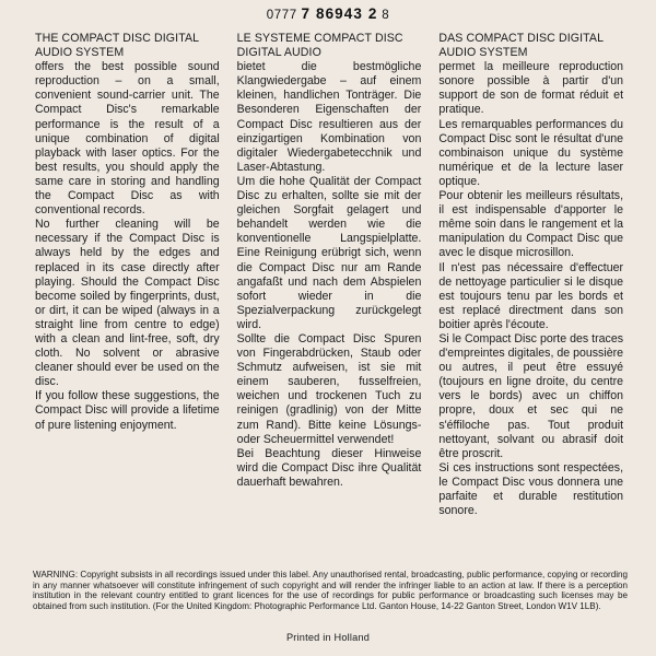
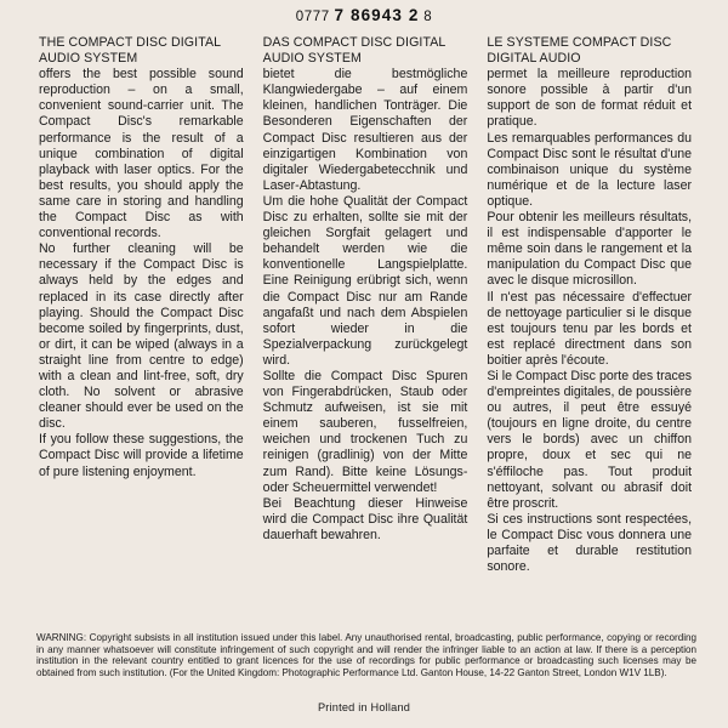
  0777 7 86943 2 8
  THE COMPACT DISC DIGITAL AUDIO SYSTEM
  offers the best possible sound reproduction – on a small, convenient sound-carrier unit. The Compact Disc's remarkable performance is the result of a unique combination of digital playback with laser optics. For the best results, you should apply the same care in storing and handling the Compact Disc as with conventional records.
  No further cleaning will be necessary if the Compact Disc is always held by the edges and replaced in its case directly after playing. Should the Compact Disc become soiled by fingerprints, dust, or dirt, it can be wiped (always in a straight line from centre to edge) with a clean and lint-free, soft, dry cloth. No solvent or abrasive cleaner should ever be used on the disc.
  If you follow these suggestions, the Compact Disc will provide a lifetime of pure listening enjoyment.
- LE SYSTEME COMPACT DISC DIGITAL AUDIO
+ DAS COMPACT DISC DIGITAL AUDIO SYSTEM
  bietet die bestmögliche Klangwiedergabe – auf einem kleinen, handlichen Tonträger. Die Besonderen Eigenschaften der Compact Disc resultieren aus der einzigartigen Kombination von digitaler Wiedergabetecchnik und Laser-Abtastung.
  Um die hohe Qualität der Compact Disc zu erhalten, sollte sie mit der gleichen Sorgfait gelagert und behandelt werden wie die konventionelle Langspielplatte. Eine Reinigung erübrigt sich, wenn die Compact Disc nur am Rande angafaßt und nach dem Abspielen sofort wieder in die Spezialverpackung zurückgelegt wird.
  Sollte die Compact Disc Spuren von Fingerabdrücken, Staub oder Schmutz aufweisen, ist sie mit einem sauberen, fusselfreien, weichen und trockenen Tuch zu reinigen (gradlinig) von der Mitte zum Rand). Bitte keine Lösungs- oder Scheuermittel verwendet!
  Bei Beachtung dieser Hinweise wird die Compact Disc ihre Qualität dauerhaft bewahren.
- DAS COMPACT DISC DIGITAL AUDIO SYSTEM
+ LE SYSTEME COMPACT DISC DIGITAL AUDIO
  permet la meilleure reproduction sonore possible à partir d'un support de son de format réduit et pratique.
  Les remarquables performances du Compact Disc sont le résultat d'une combinaison unique du système numérique et de la lecture laser optique.
  Pour obtenir les meilleurs résultats, il est indispensable d'apporter le même soin dans le rangement et la manipulation du Compact Disc que avec le disque microsillon.
  Il n'est pas nécessaire d'effectuer de nettoyage particulier si le disque est toujours tenu par les bords et est replacé directment dans son boitier après l'écoute.
  Si le Compact Disc porte des traces d'empreintes digitales, de poussière ou autres, il peut être essuyé (toujours en ligne droite, du centre vers le bords) avec un chiffon propre, doux et sec qui ne s'éffiloche pas. Tout produit nettoyant, solvant ou abrasif doit être proscrit.
  Si ces instructions sont respectées, le Compact Disc vous donnera une parfaite et durable restitution sonore.
- WARNING: Copyright subsists in all recordings issued under this label. Any unauthorised rental, broadcasting, public performance, copying or recording in any manner whatsoever will constitute infringement of such copyright and will render the infringer liable to an action at law. If there is a perception institution in the relevant country entitled to grant licences for the use of recordings for public performance or broadcasting such licenses may be obtained from such institution. (For the United Kingdom: Photographic Performance Ltd. Ganton House, 14-22 Ganton Street, London W1V 1LB).
+ WARNING: Copyright subsists in all institution issued under this label. Any unauthorised rental, broadcasting, public performance, copying or recording in any manner whatsoever will constitute infringement of such copyright and will render the infringer liable to an action at law. If there is a perception institution in the relevant country entitled to grant licences for the use of recordings for public performance or broadcasting such licenses may be obtained from such institution. (For the United Kingdom: Photographic Performance Ltd. Ganton House, 14-22 Ganton Street, London W1V 1LB).
  Printed in Holland
